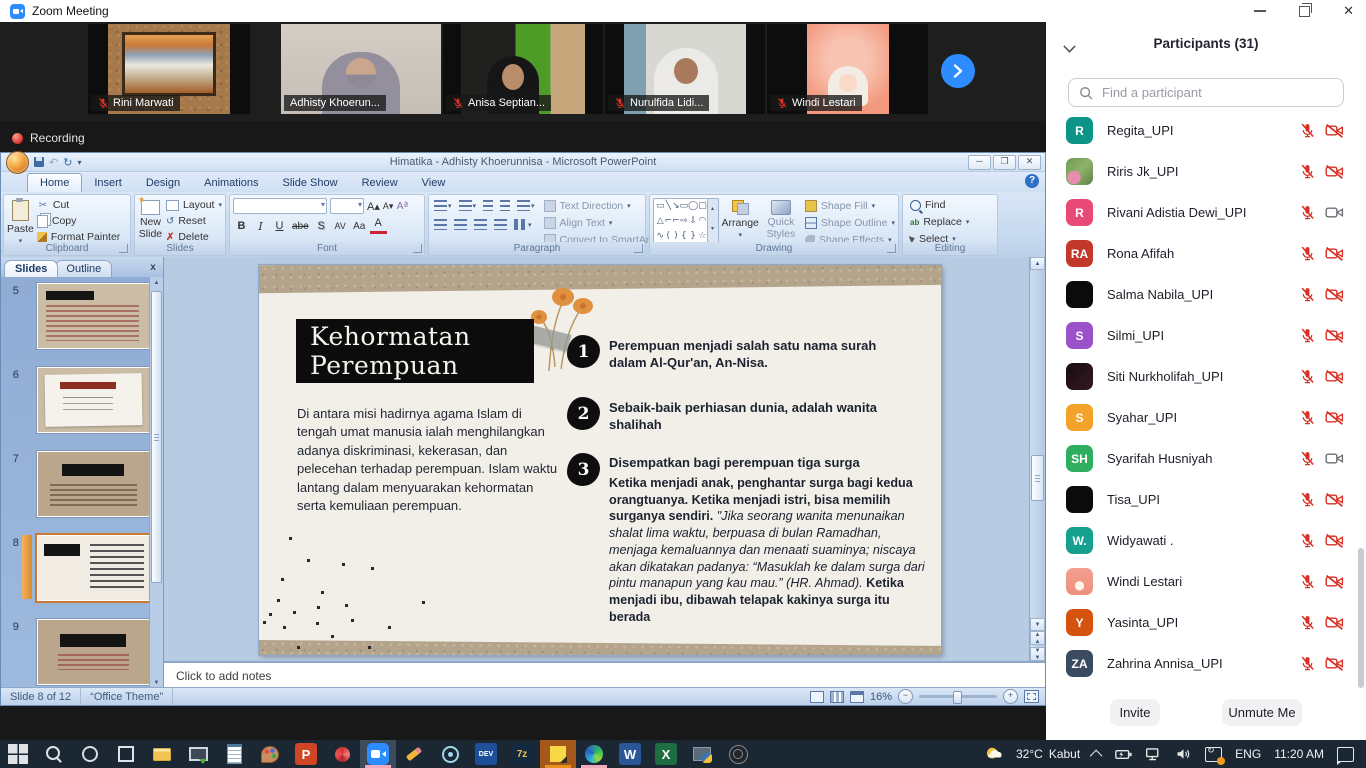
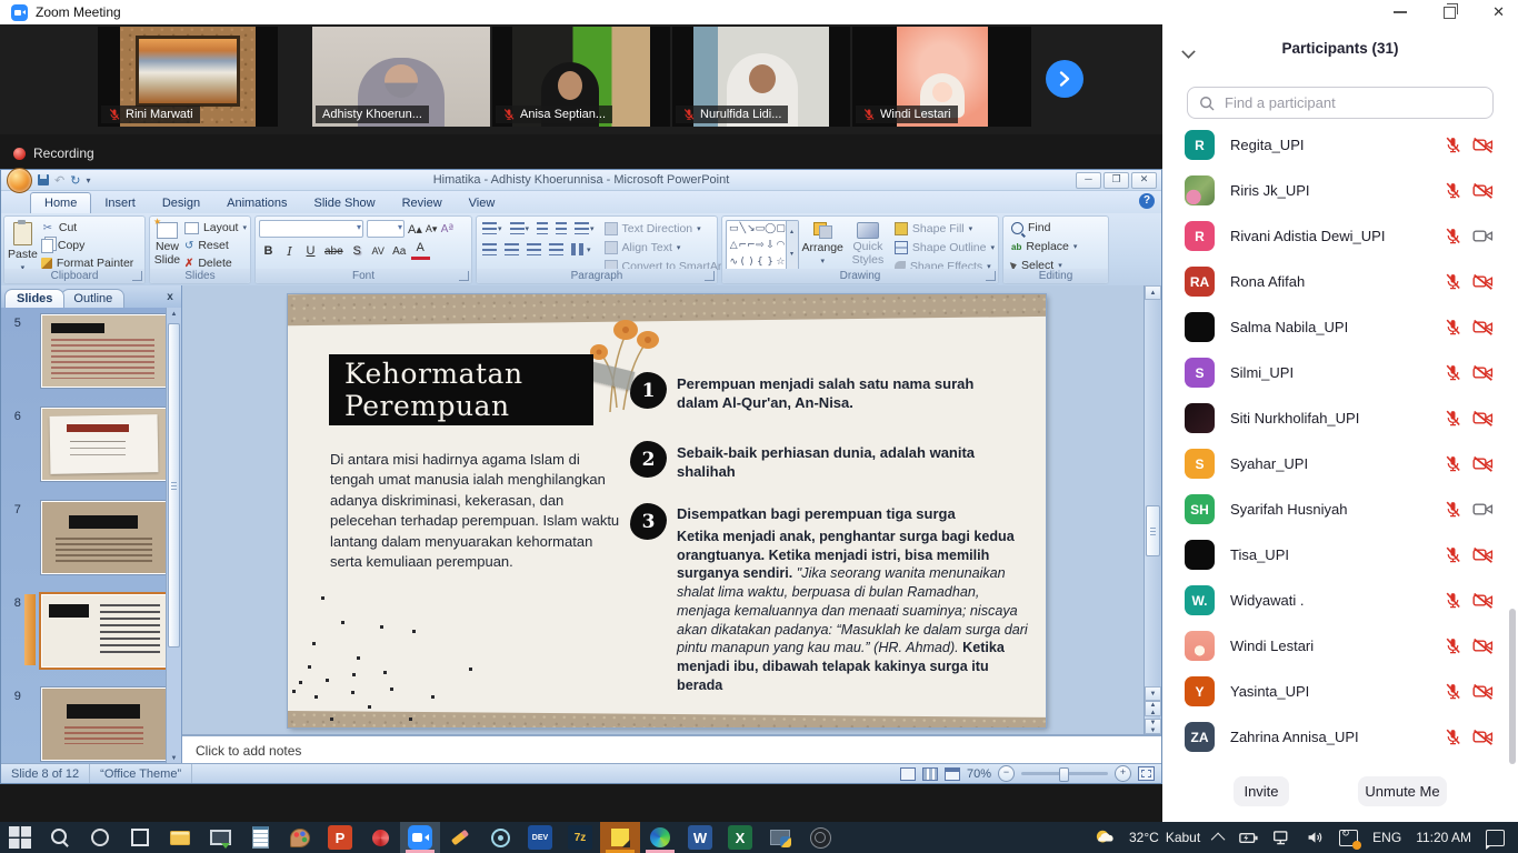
  Zoom Meeting
  Rini Marwati
  Adhisty Khoerun...
  Anisa Septian...
  Nurulfida Lidi...
  Windi Lestari
  Recording
  ↶
  ↻
  ▾
  Himatika - Adhisty Khoerunnisa - Microsoft PowerPoint
  ─
  ❐
  ✕
  Home
  Insert
  Design
  Animations
  Slide Show
  Review
  View
  ?
  Paste
  ✂
  Cut
  Copy
  Format Painter
  Clipboard
  New Slide
  Layout
  ↺
  Reset
  ✗
  Delete
  Slides
  A▴
  A▾
  Aª
  B
  I
  U
  abe
  S
  AV
  Aa
  A
  Font
  Text Direction
  Align Text
  Convert to SmartAr
  Paragraph
  ▭
  ╲
  ↘
  ▭
  ◯
  ▢
  △
  ⌐
  ⌐
  ⇨
  ⇩
  ◠
  ∿
  (
  )
  {
  }
  ☆
  Arrange
  Quick Styles
  Shape Fill
  Shape Outline
  Shape Effects
  Drawing
  Find
  ab
  Replace
  Select
  Editing
  Slides
  Outline
  x
  5
  6
  7
  8
  9
  Kehormatan
  Perempuan
  Di antara misi hadirnya agama Islam di tengah umat manusia ialah menghilangkan adanya diskriminasi, kekerasan, dan pelecehan terhadap perempuan. Islam waktu lantang dalam menyuarakan kehormatan serta kemuliaan perempuan.
  1
  Perempuan menjadi salah satu nama surah dalam Al-Qur'an, An-Nisa.
  2
  Sebaik-baik perhiasan dunia, adalah wanita shalihah
  3
  Disempatkan bagi perempuan tiga surga
  Ketika menjadi anak, penghantar surga bagi kedua orangtuanya. Ketika menjadi istri, bisa memilih surganya sendiri. "Jika seorang wanita menunaikan shalat lima waktu, berpuasa di bulan Ramadhan, menjaga kemaluannya dan menaati suaminya; niscaya akan dikatakan padanya: “Masuklah ke dalam surga dari pintu manapun yang kau mau.” (HR. Ahmad). Ketika menjadi ibu, dibawah telapak kakinya surga itu berada
  Click to add notes
  Slide 8 of 12
  “Office Theme”
- 16%
+ 70%
  −
  +
  ✕
  Participants (31)
  Find a participant
  R
  Regita_UPI
  Riris Jk_UPI
  R
  Rivani Adistia Dewi_UPI
  RA
  Rona Afifah
  Salma Nabila_UPI
  S
  Silmi_UPI
  Siti Nurkholifah_UPI
  S
  Syahar_UPI
  SH
  Syarifah Husniyah
  Tisa_UPI
  W.
  Widyawati .
  Windi Lestari
  Y
  Yasinta_UPI
  ZA
  Zahrina Annisa_UPI
  Invite
  Unmute Me
  P
  7z
  W
  X
  32°C
  Kabut
  ENG
  11:20 AM
